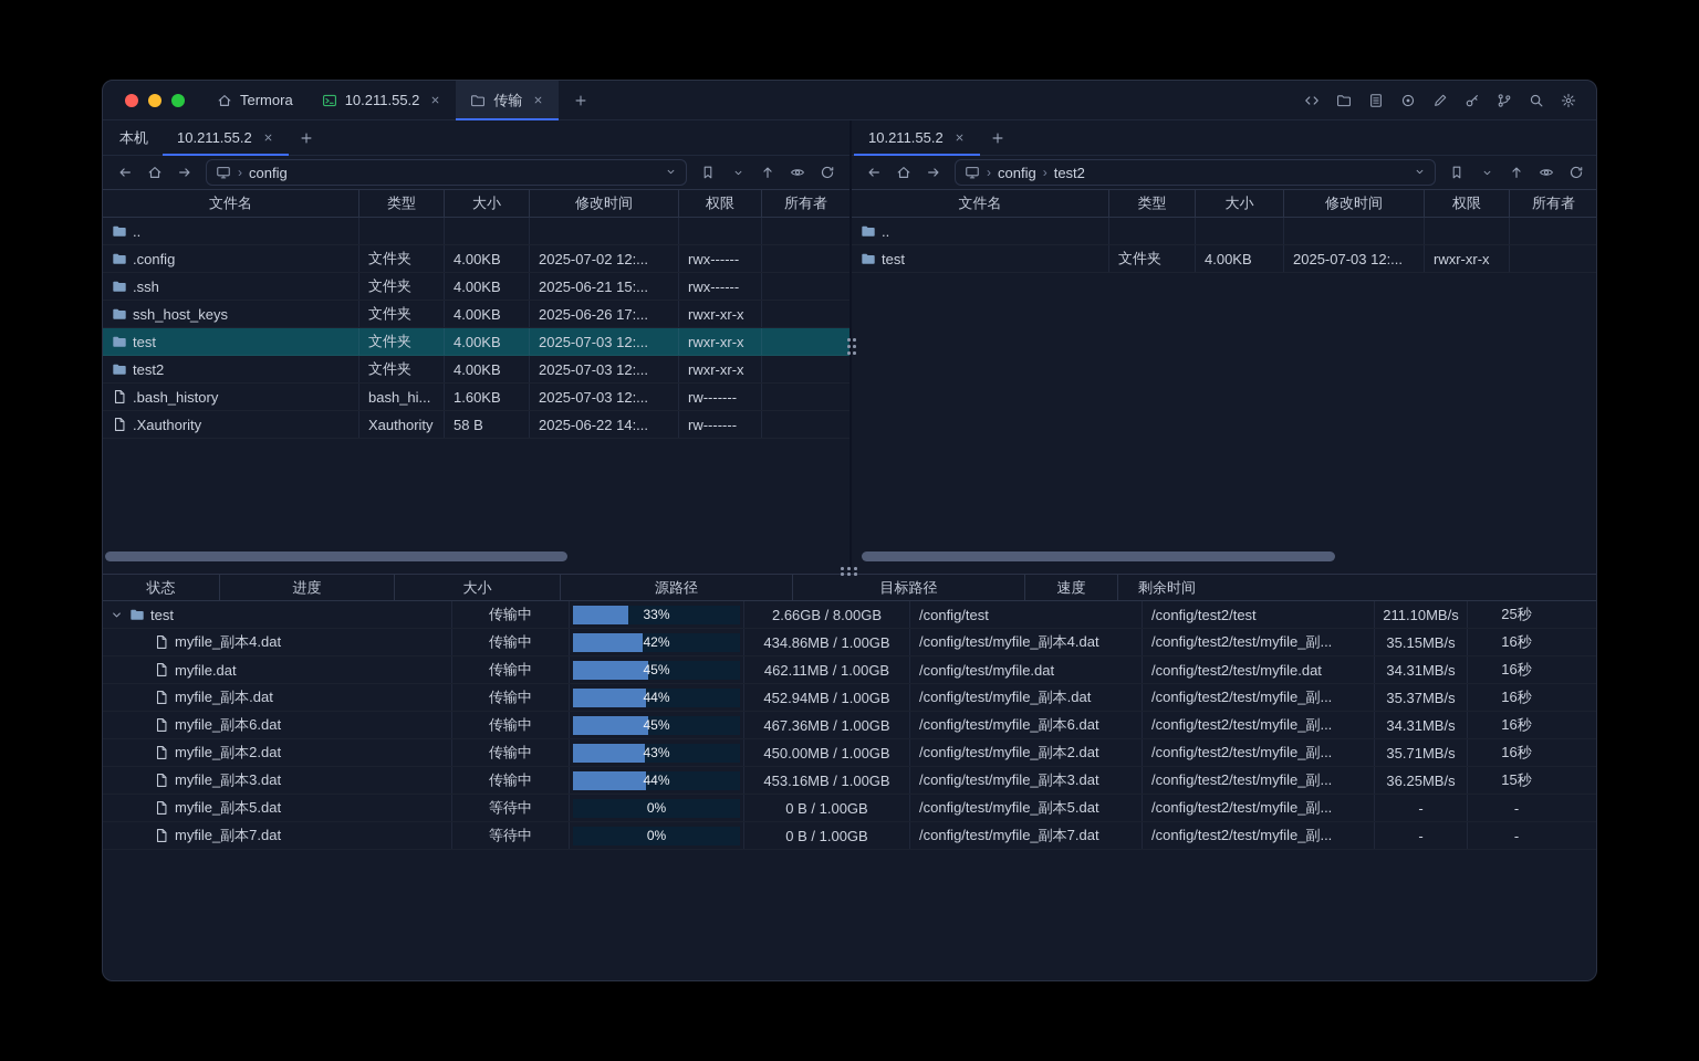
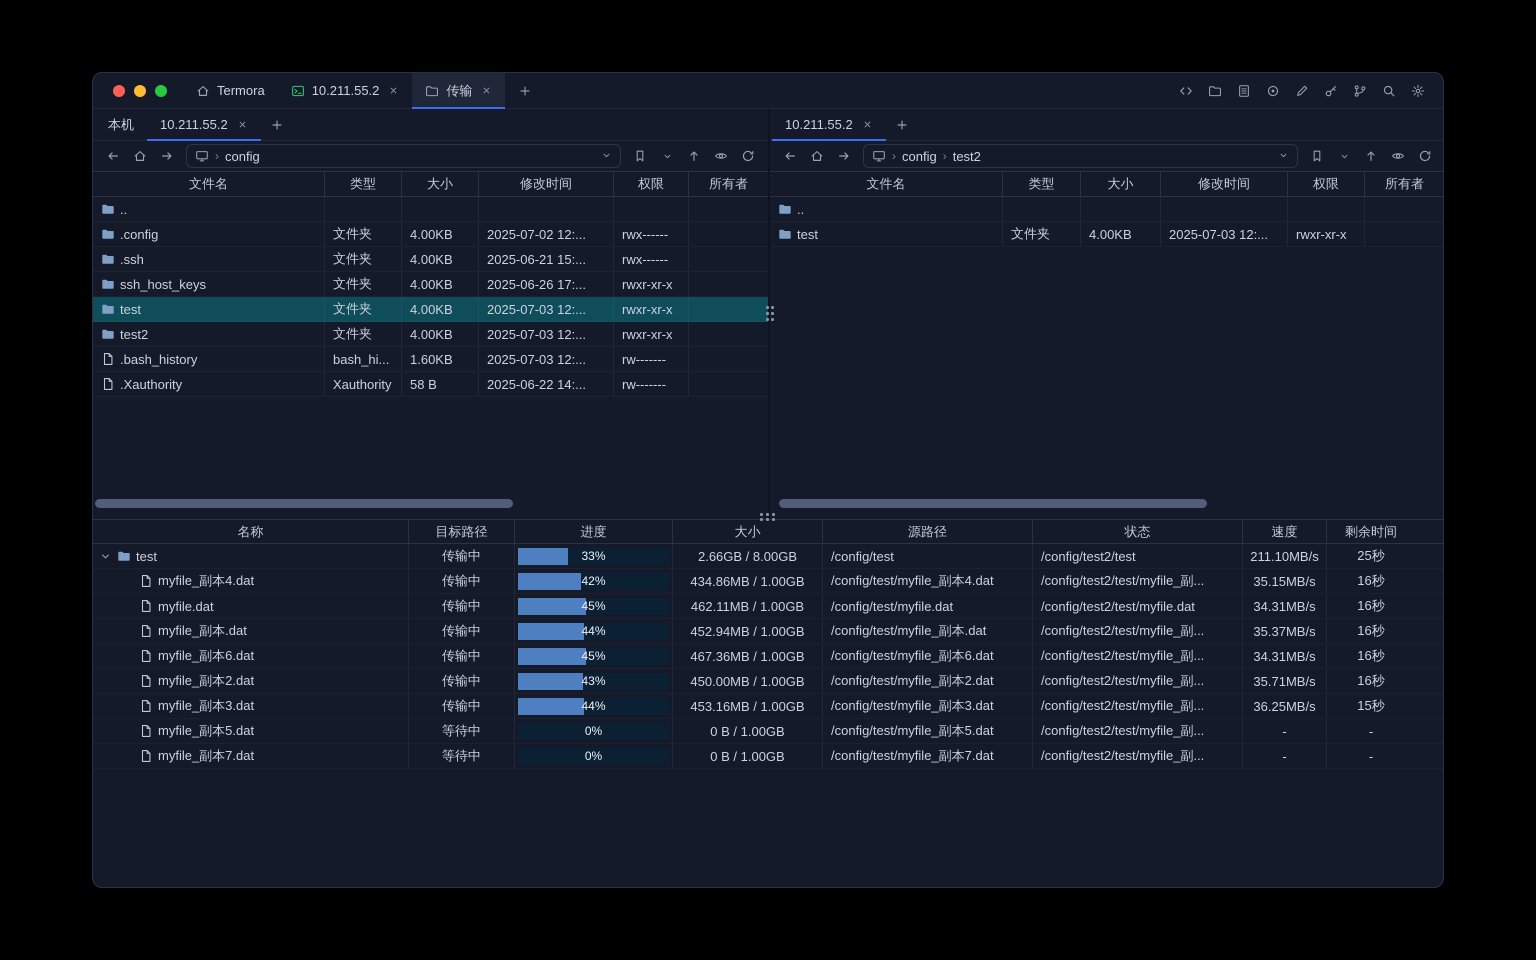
  Termora
  10.211.55.2
  传输
  本机
  10.211.55.2
  config
  文件名
  类型
  大小
  修改时间
  权限
  所有者
  ..
  .config
  文件夹
  4.00KB
  2025-07-02 12:...
  rwx------
  .ssh
  文件夹
  4.00KB
  2025-06-21 15:...
  rwx------
  ssh_host_keys
  文件夹
  4.00KB
  2025-06-26 17:...
  rwxr-xr-x
  test
  文件夹
  4.00KB
  2025-07-03 12:...
  rwxr-xr-x
  test2
  文件夹
  4.00KB
  2025-07-03 12:...
  rwxr-xr-x
  .bash_history
  bash_hi...
  1.60KB
  2025-07-03 12:...
  rw-------
  .Xauthority
  Xauthority
  58 B
  2025-06-22 14:...
  rw-------
  10.211.55.2
  config
  test2
  文件名
  类型
  大小
  修改时间
  权限
  所有者
  ..
  test
  文件夹
  4.00KB
  2025-07-03 12:...
  rwxr-xr-x
+ 名称
- 状态
+ 目标路径
  进度
  大小
  源路径
- 目标路径
+ 状态
  速度
  剩余时间
  test
  传输中
  33%
  2.66GB / 8.00GB
  /config/test
  /config/test2/test
  211.10MB/s
  25秒
  myfile_副本4.dat
  传输中
  42%
  434.86MB / 1.00GB
  /config/test/myfile_副本4.dat
  /config/test2/test/myfile_副...
  35.15MB/s
  16秒
  myfile.dat
  传输中
  45%
  462.11MB / 1.00GB
  /config/test/myfile.dat
  /config/test2/test/myfile.dat
  34.31MB/s
  16秒
  myfile_副本.dat
  传输中
  44%
  452.94MB / 1.00GB
  /config/test/myfile_副本.dat
  /config/test2/test/myfile_副...
  35.37MB/s
  16秒
  myfile_副本6.dat
  传输中
  45%
  467.36MB / 1.00GB
  /config/test/myfile_副本6.dat
  /config/test2/test/myfile_副...
  34.31MB/s
  16秒
  myfile_副本2.dat
  传输中
  43%
  450.00MB / 1.00GB
  /config/test/myfile_副本2.dat
  /config/test2/test/myfile_副...
  35.71MB/s
  16秒
  myfile_副本3.dat
  传输中
  44%
  453.16MB / 1.00GB
  /config/test/myfile_副本3.dat
  /config/test2/test/myfile_副...
  36.25MB/s
  15秒
  myfile_副本5.dat
  等待中
  0%
  0 B / 1.00GB
  /config/test/myfile_副本5.dat
  /config/test2/test/myfile_副...
  -
  -
  myfile_副本7.dat
  等待中
  0%
  0 B / 1.00GB
  /config/test/myfile_副本7.dat
  /config/test2/test/myfile_副...
  -
  -
